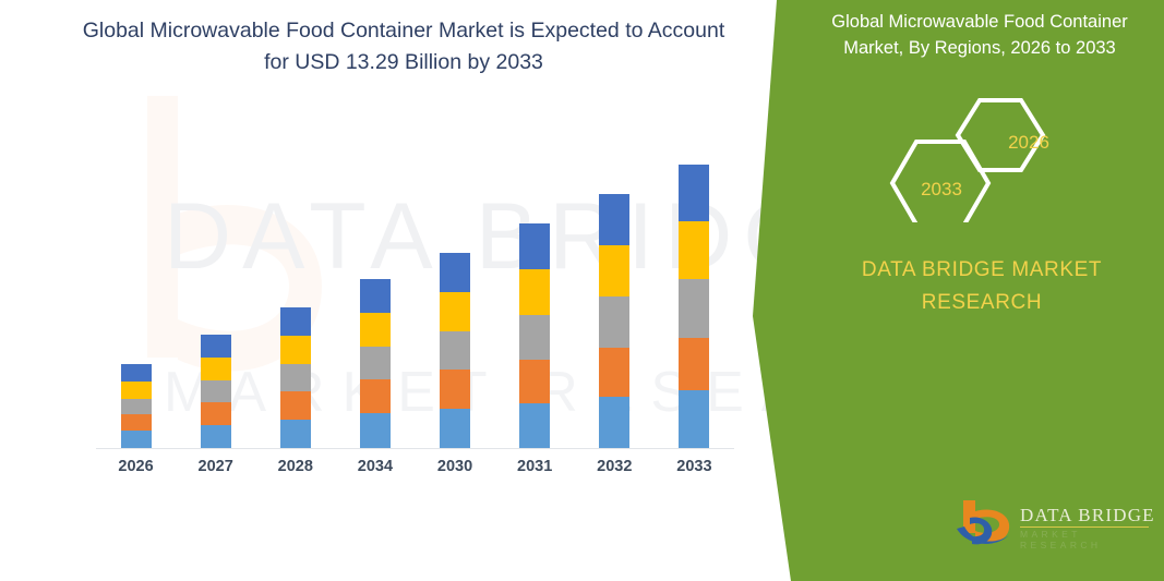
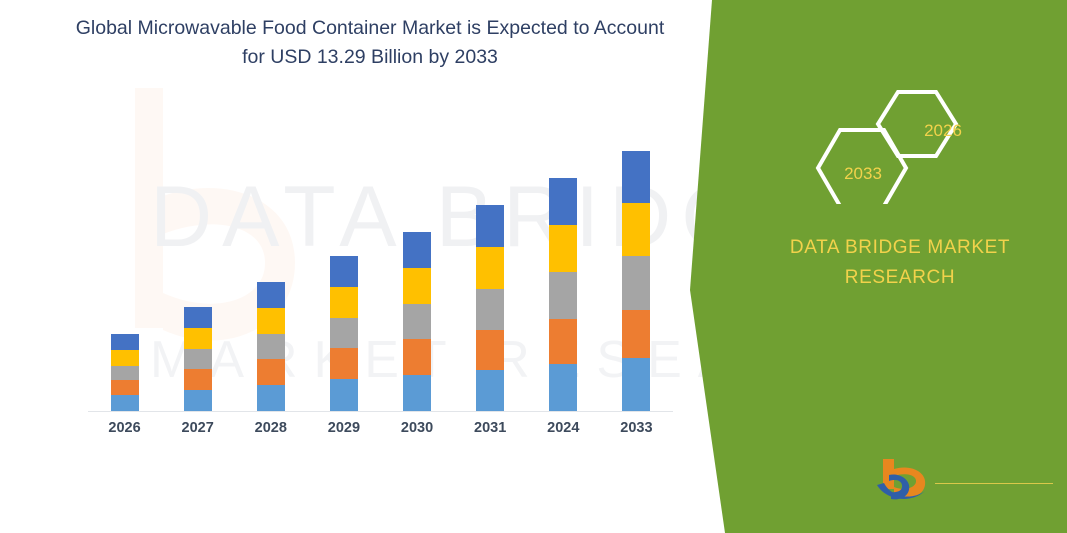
  DATA BRI
  Global Microwavable Food Container Market is Expected to Account for USD 13.29 Billion by 2033
  2026
  2027
  2028
- 2034
+ 2029
  2030
  2031
- 2032
+ 2024
  2033
- Global Microwavable Food Container Market, By Regions, 2026 to 2033
  2033
  2026
  DATA BRIDGE MARKET RESEARCH
- DATA BRIDGE
- MARKET RESEARCH
